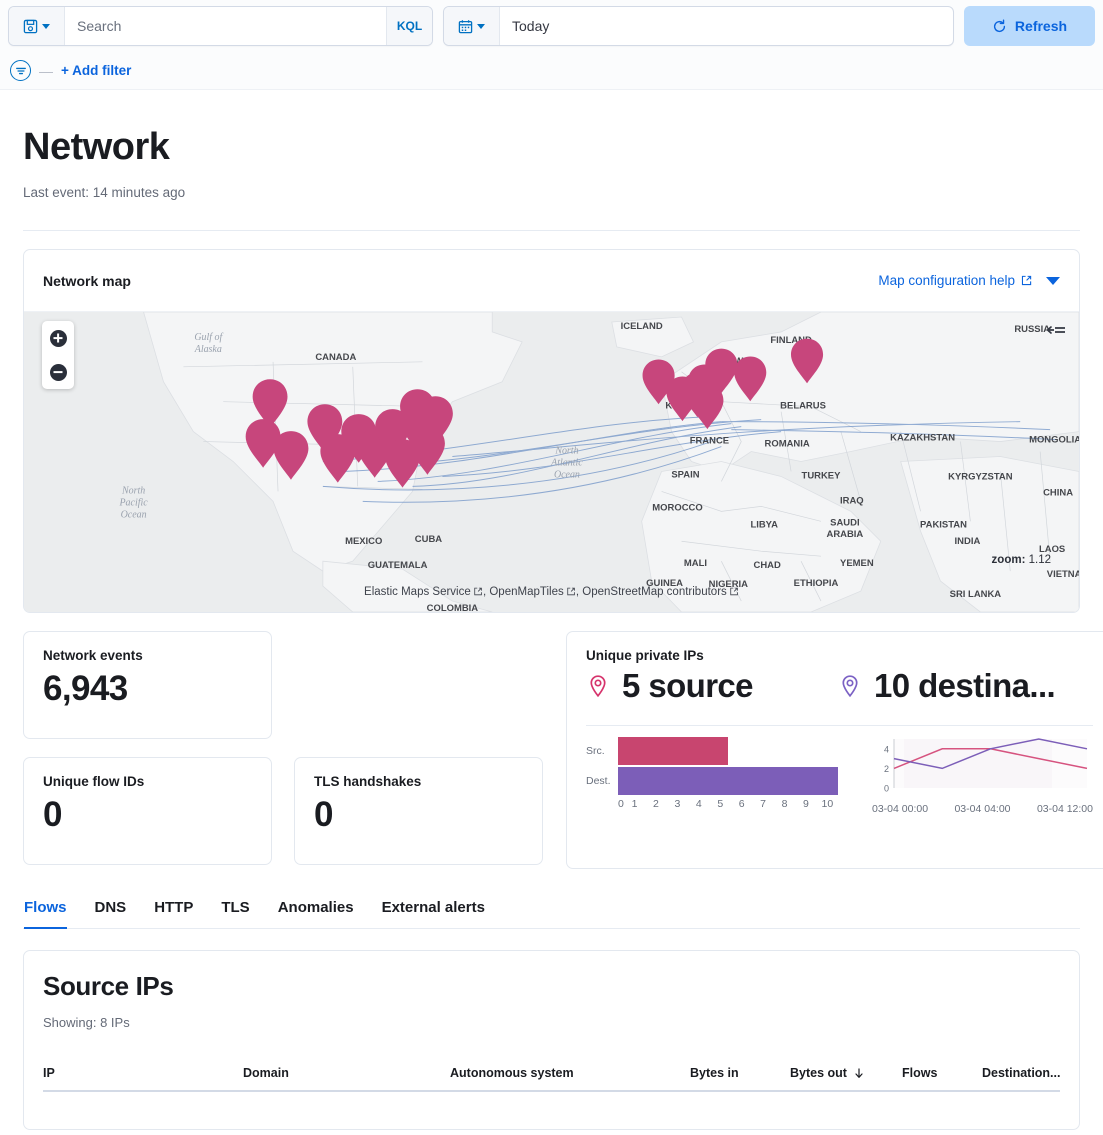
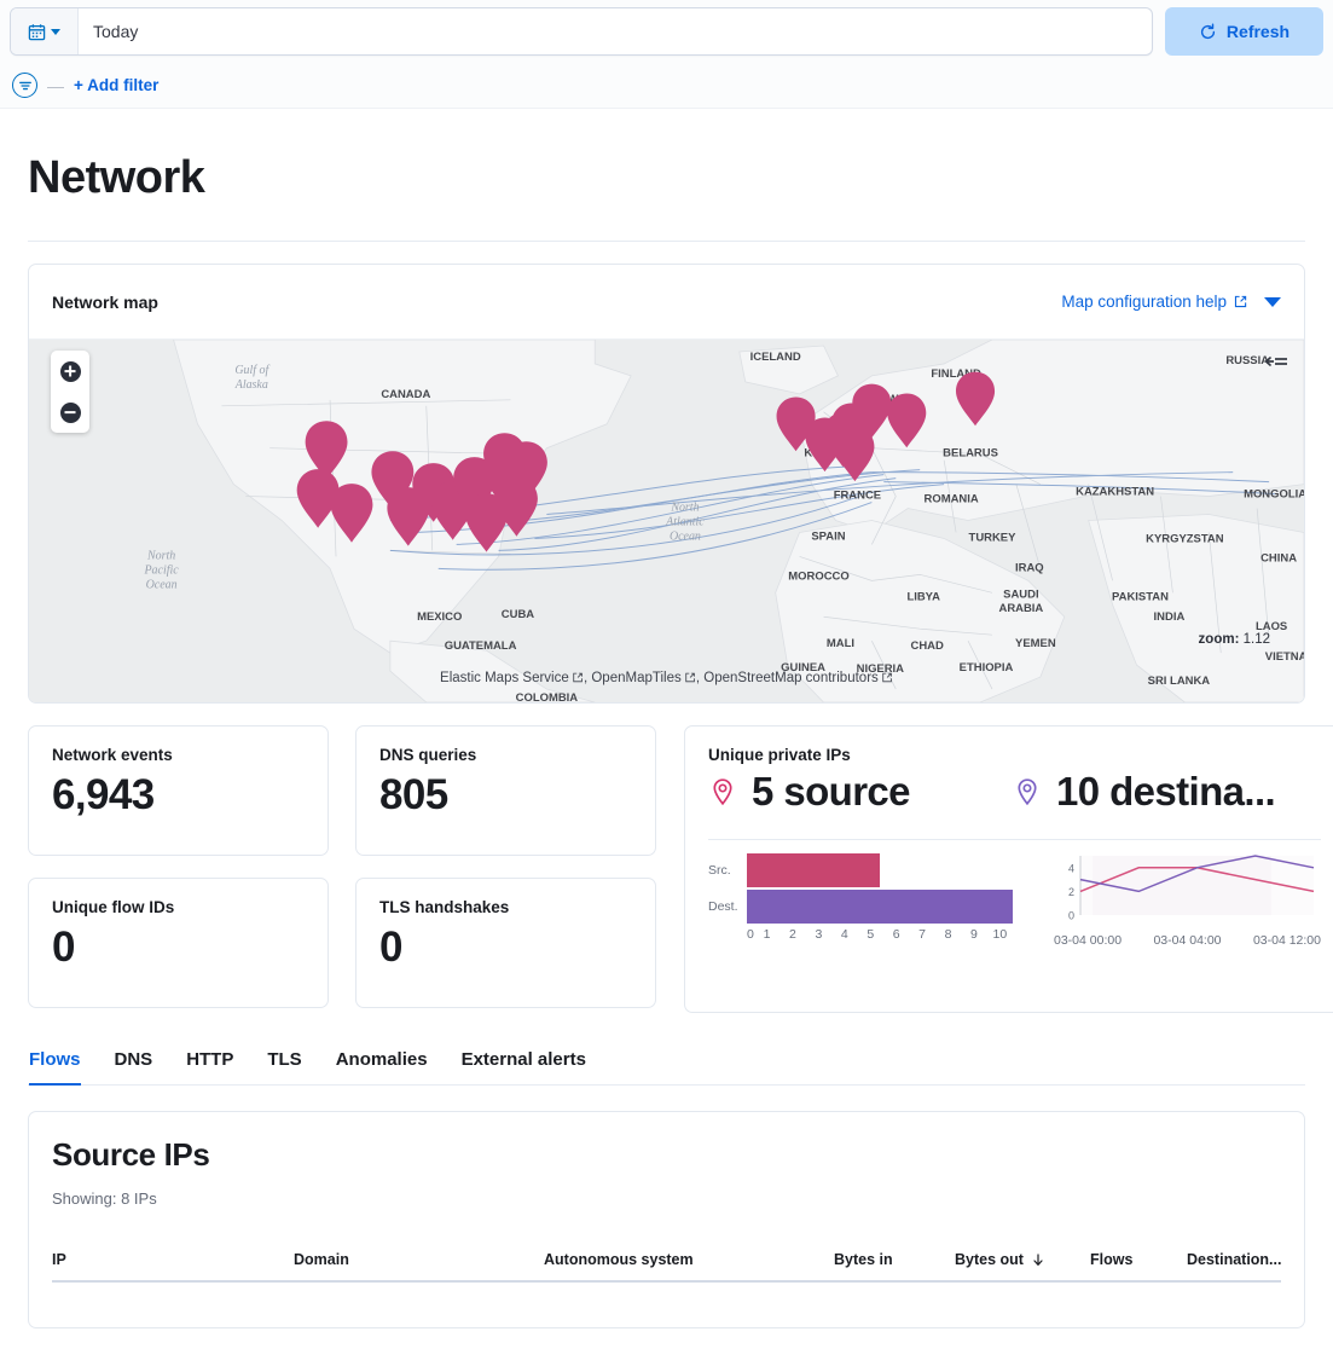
- Search
- KQL
  Today
  Refresh
  —
  + Add filter
  Network
- Last event: 14 minutes ago
  Network map
  Map configuration help
  ICELAND
  CANADA
  FINLA
  RUSSIA
  BELARUS
  FRANCE
  ROMANIA
  KAZAKHSTAN
  MONGOLIA
  SPAIN
  TURKEY
  KYRGYZSTAN
  MOROCCO
  IRAQ
  CHINA
  LIBYA
  SAUDI
  ARABIA
  PAKISTAN
  MEXICO
  CUBA
  MALI
  CHAD
  YEMEN
  INDIA
  LAOS
  VIETNA
  GUATEMALA
  GUINEA
  NIGERIA
  ETHIOPIA
  SRI LANKA
  COLOMBIA
  Gulf of
  Alaska
  North
  Pacific
  Ocean
  North
  Atlantic
  Ocean
  zoom: 1.12
  Elastic Maps Service , OpenMapTiles , OpenStreetMap contributors
  Network events
  6,943
+ DNS queries
+ 805
  Unique flow IDs
  0
  TLS handshakes
  0
  Unique private IPs
  5 source
  10 destina...
  Src.
  Dest.
  0
  1
  2
  3
  4
  5
  6
  7
  8
  9
  10
  0
  2
  4
  03-04 00:00
  03-04 04:00
  03-04 12:00
  Flows
  DNS
  HTTP
  TLS
  Anomalies
  External alerts
  Source IPs
  Showing: 8 IPs
  IP
  Domain
  Autonomous system
  Bytes in
  Bytes out
  Flows
  Destination...
